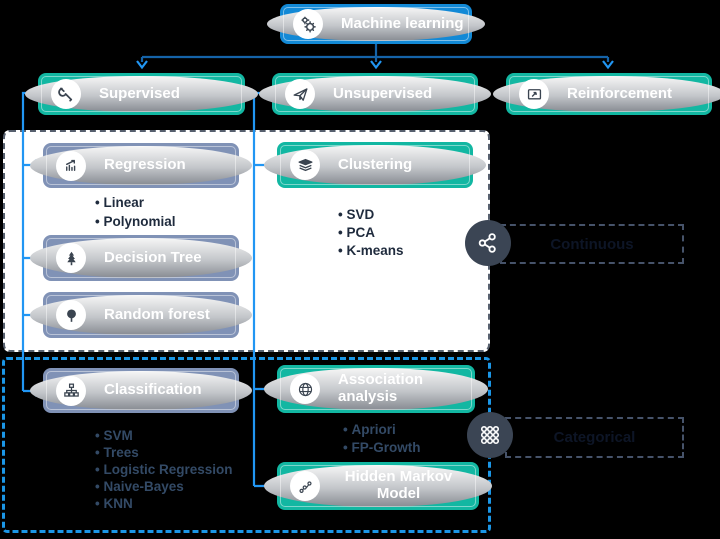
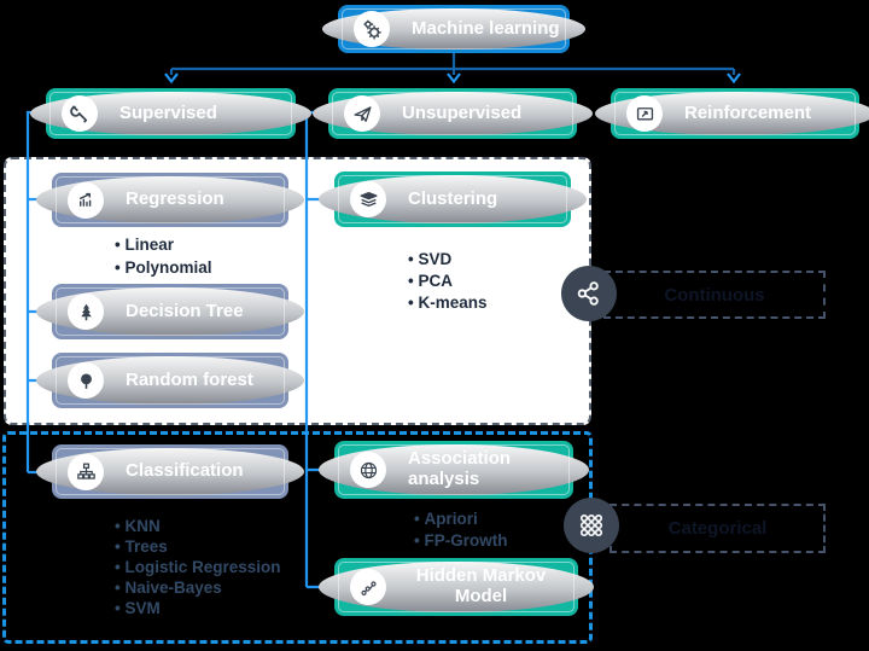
  Linear
  Polynomial
  SVD
  PCA
  K-means
- SVM
+ KNN
  Trees
  Logistic Regression
  Naive-Bayes
- KNN
+ SVM
  Apriori
  FP-Growth
  Continuous
  Categorical
